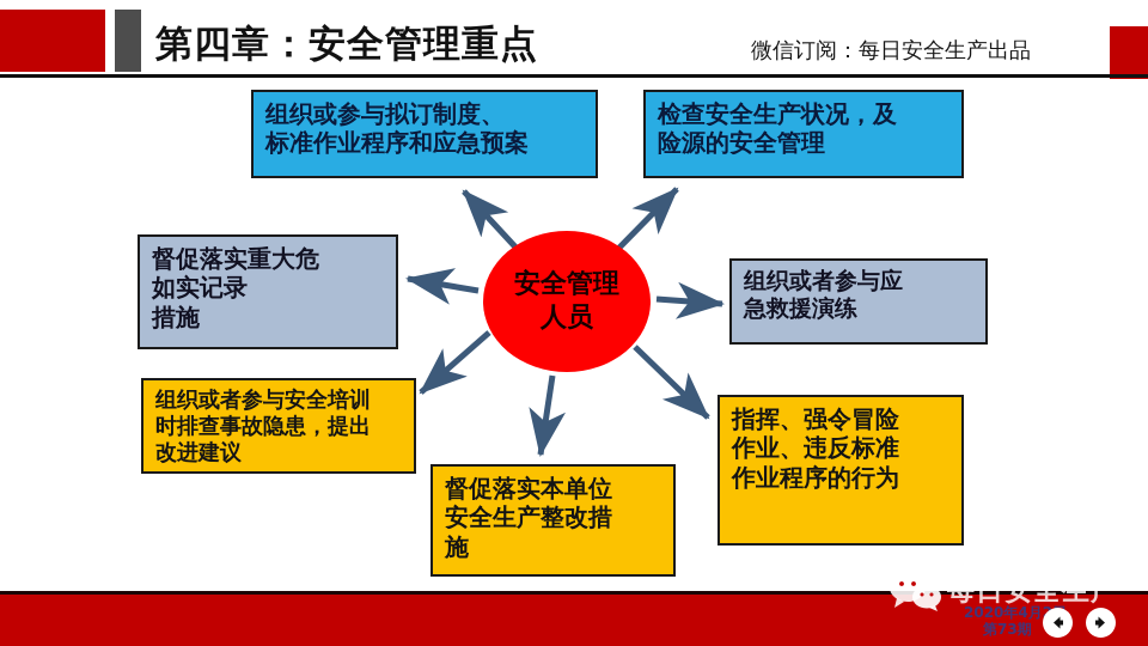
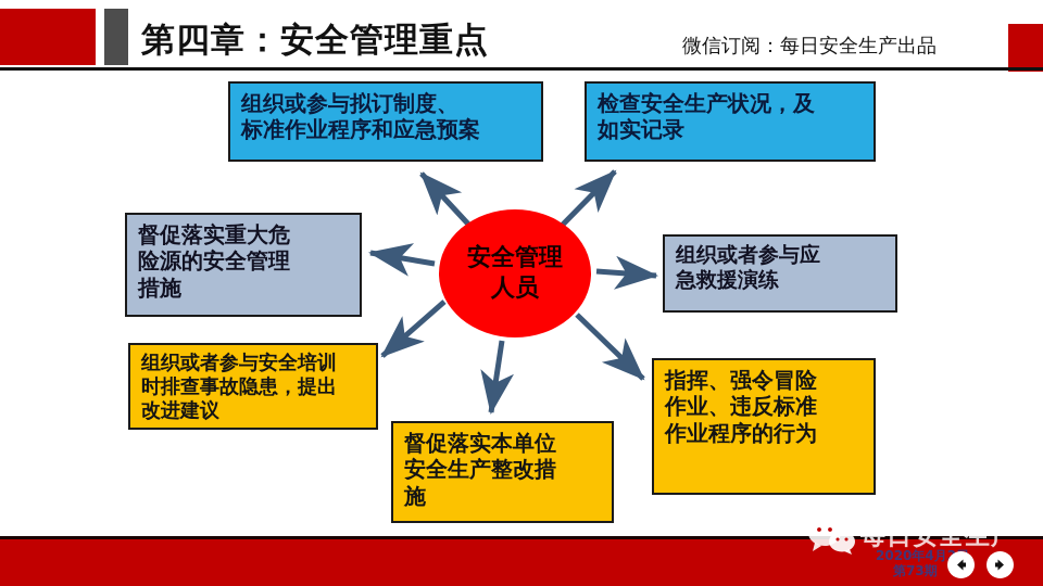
  第四章：安全管理重点
  微信订阅：每日安全生产出品
  安全管理
  人员
  组织或参与拟订制度、
  标准作业程序和应急预案
  检查安全生产状况，及
- 险源的安全管理
+ 如实记录
  督促落实重大危
- 如实记录
+ 险源的安全管理
  措施
  组织或者参与应
  急救援演练
  组织或者参与安全培训
  时排查事故隐患，提出
  改进建议
  督促落实本单位
  安全生产整改措
  施
  指挥、强令冒险
  作业、违反标准
  作业程序的行为
  每日安全生产
  2020年4月
  第73期
